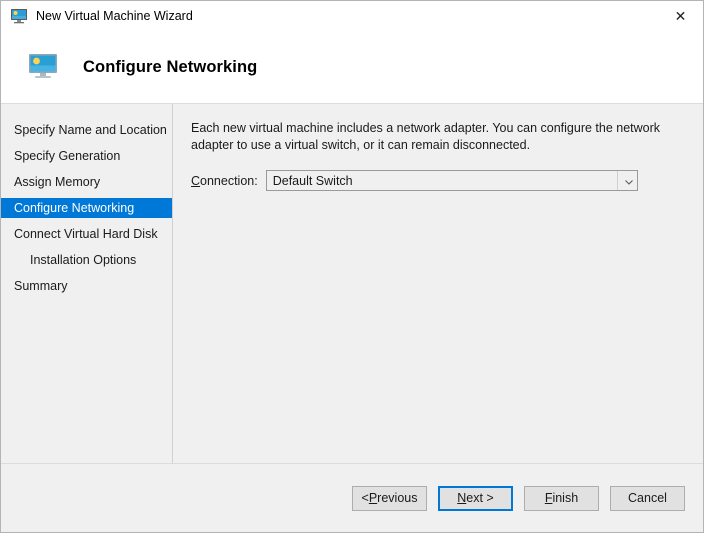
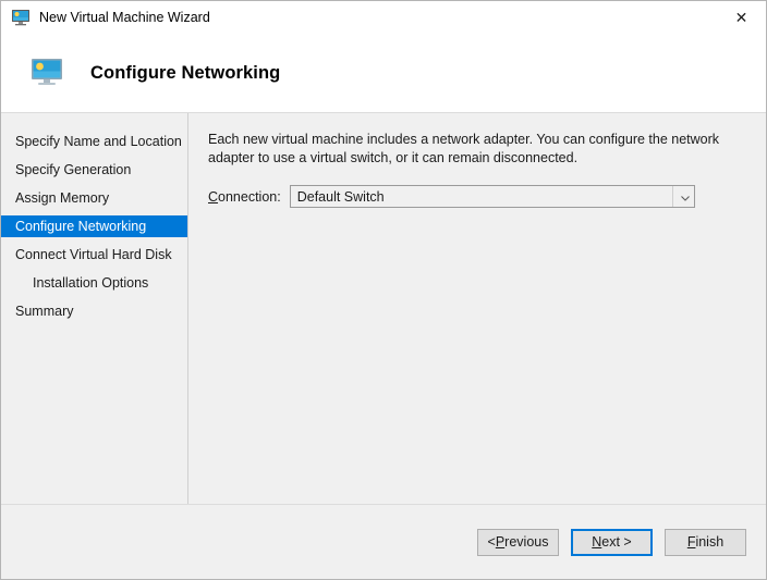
  New Virtual Machine Wizard
  ✕
  Configure Networking
  Specify Name and Location
  Specify Generation
  Assign Memory
  Configure Networking
  Connect Virtual Hard Disk
  Installation Options
  Summary
  Each new virtual machine includes a network adapter. You can configure the network adapter to use a virtual switch, or it can remain disconnected.
  Connection:
  Default Switch
  <
  P
  revious
  N
  ext >
  F
  inish
- Cancel
